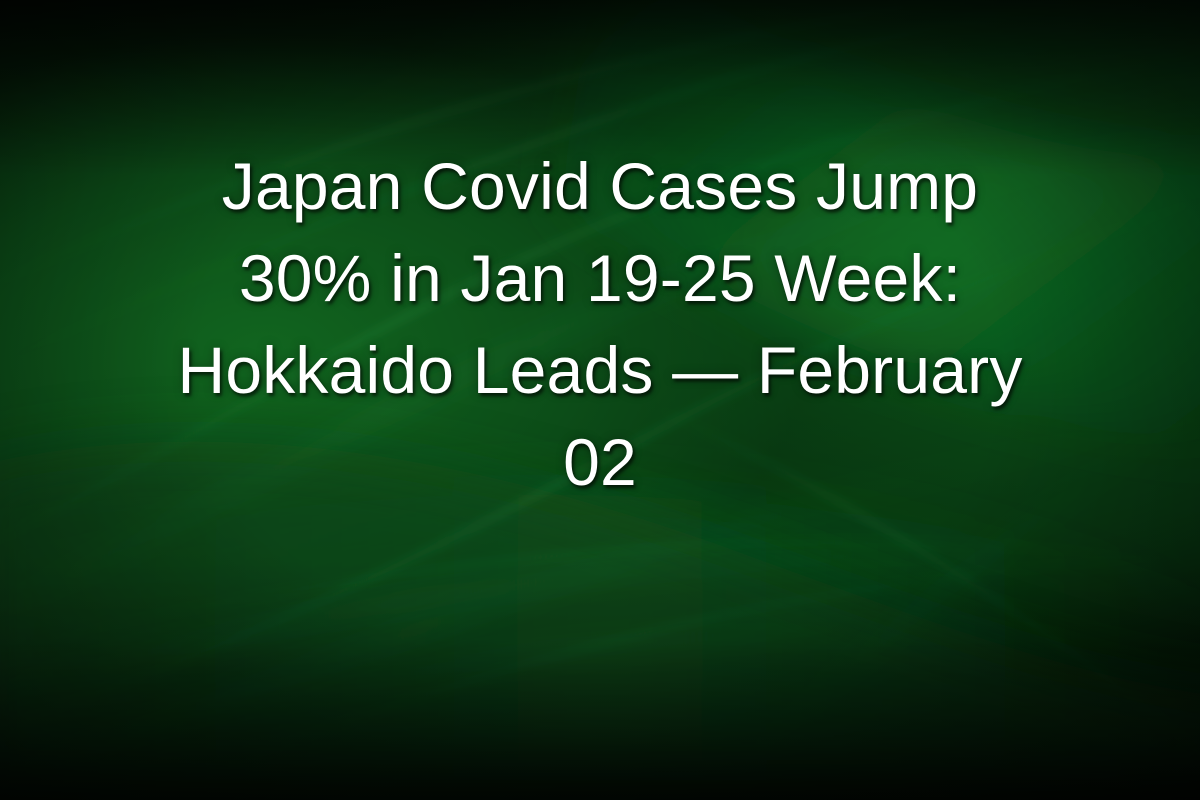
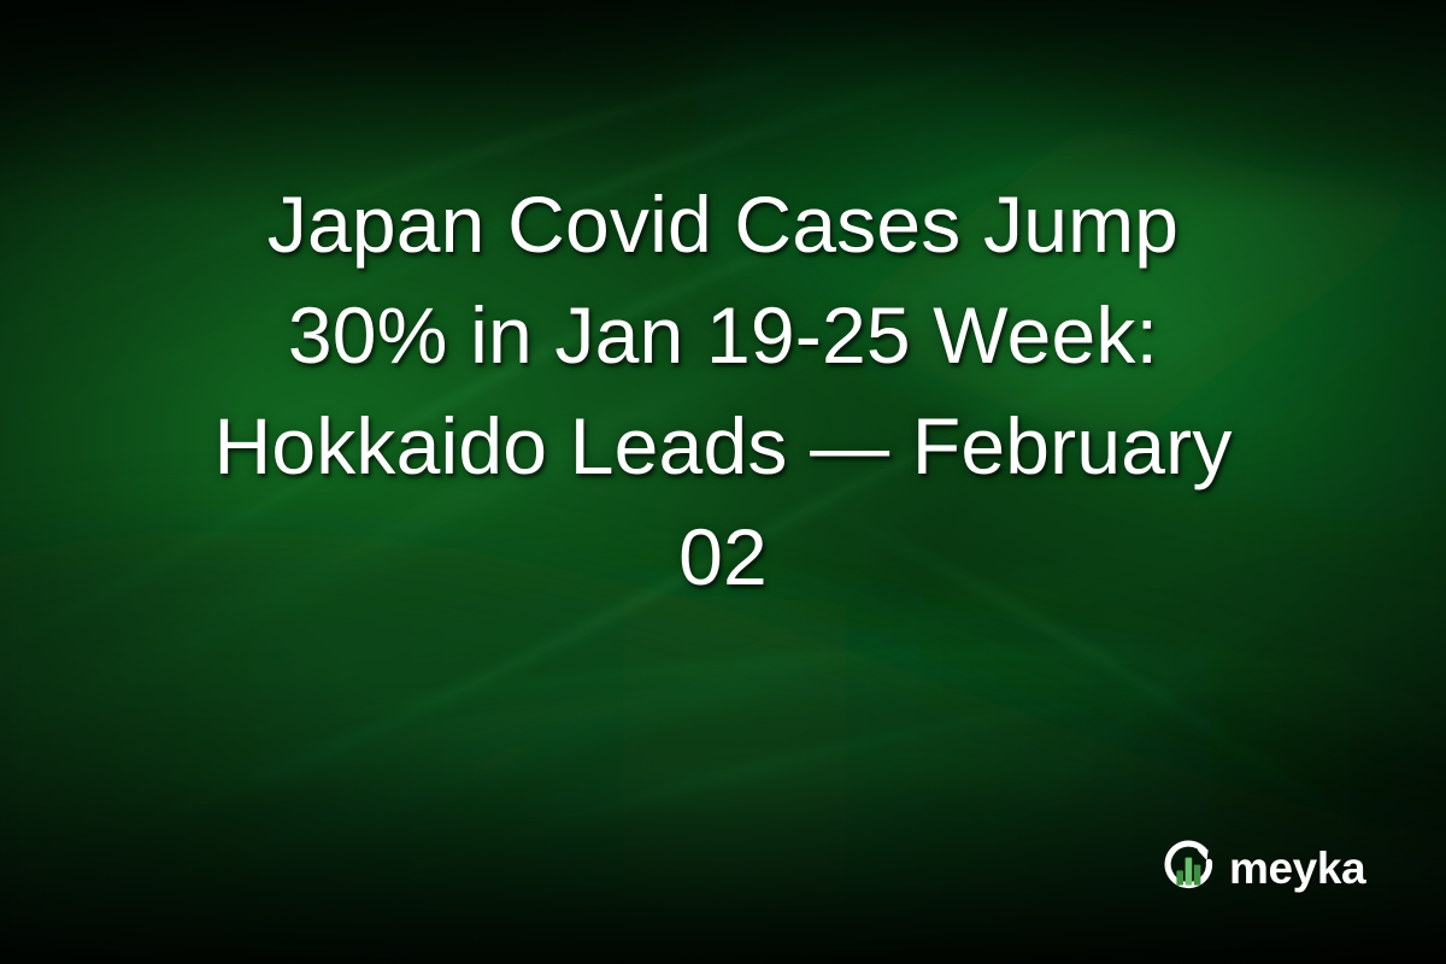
  Japan Covid Cases Jump
  30% in Jan 19-25 Week:
  Hokkaido Leads — February
  02
+ meyka
